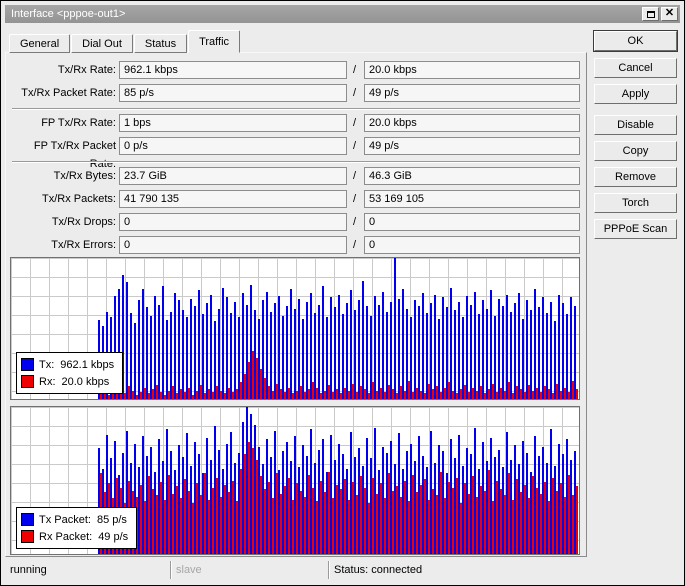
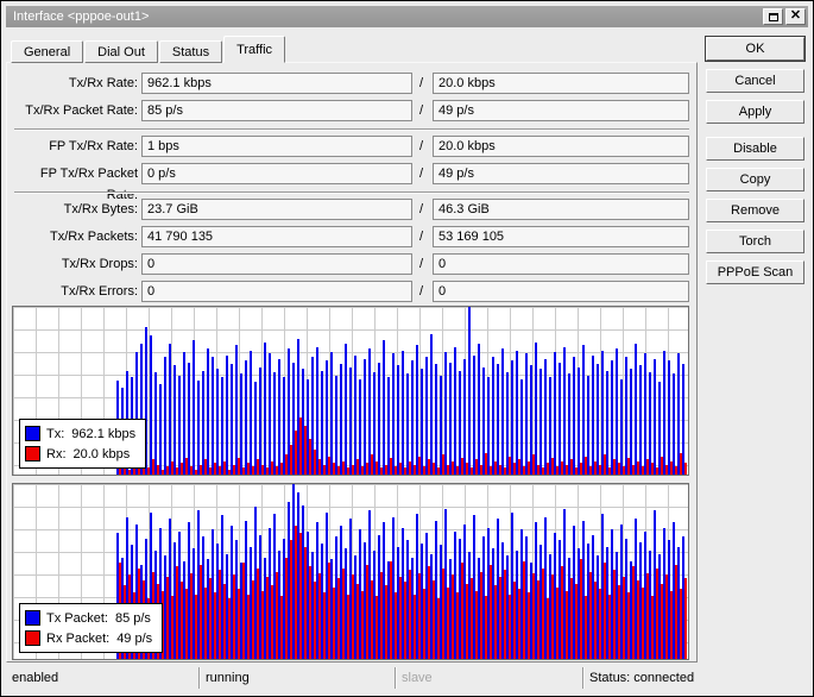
  Interface <pppoe-out1>
  ✕
  General
  Dial Out
  Status
  Traffic
  Tx/Rx Rate:
  962.1 kbps
  /
  20.0 kbps
  Tx/Rx Packet Rate:
  85 p/s
  /
  49 p/s
  FP Tx/Rx Rate:
  1 bps
  /
  20.0 kbps
  FP Tx/Rx Packet Rate:
  0 p/s
  /
  49 p/s
  Tx/Rx Bytes:
  23.7 GiB
  /
  46.3 GiB
  Tx/Rx Packets:
  41 790 135
  /
  53 169 105
  Tx/Rx Drops:
  0
  /
  0
  Tx/Rx Errors:
  0
  /
  0
  Tx:
  962.1 kbps
  Rx:
  20.0 kbps
  Tx Packet:
  85 p/s
  Rx Packet:
  49 p/s
  OK
  Cancel
  Apply
  Disable
  Copy
  Remove
  Torch
  PPPoE Scan
+ enabled
  running
  slave
  Status: connected
